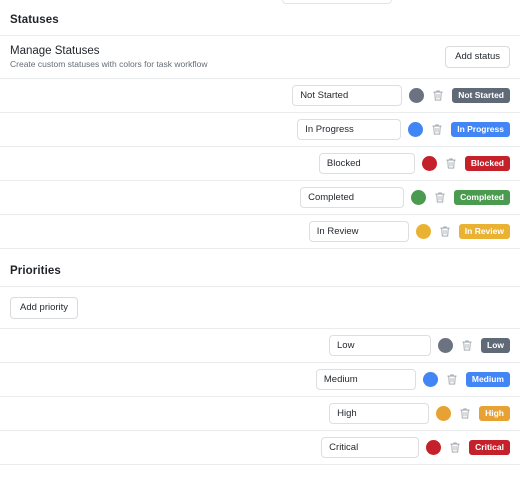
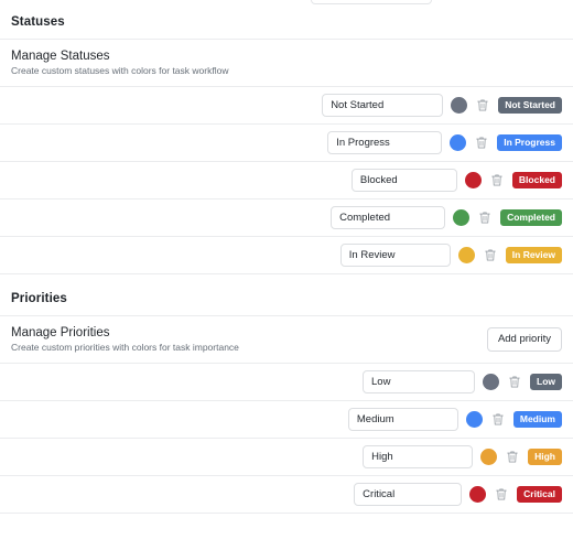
  Statuses
  Manage Statuses
  Create custom statuses with colors for task workflow
- Add status
  Not Started
  Not Started
  In Progress
  In Progress
  Blocked
  Blocked
  Completed
  Completed
  In Review
  In Review
  Priorities
+ Manage Priorities
+ Create custom priorities with colors for task importance
  Add priority
  Low
  Low
  Medium
  Medium
  High
  High
  Critical
  Critical
